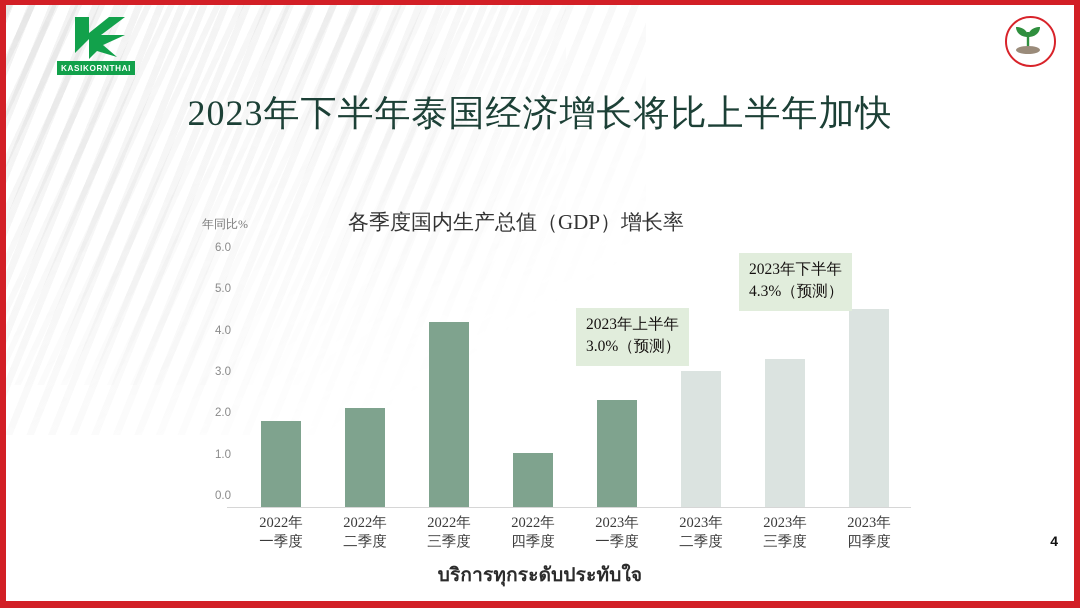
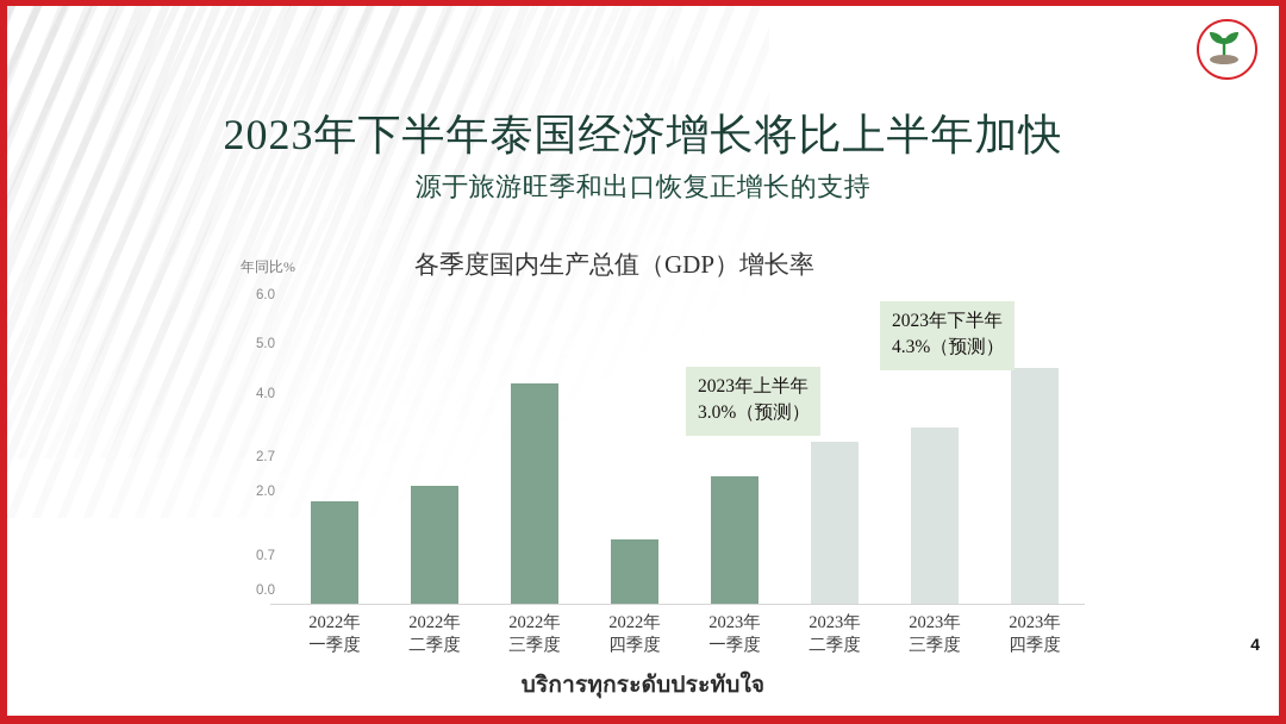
- KASIKORNTHAI
  2023年下半年泰国经济增长将比上半年加快
+ 源于旅游旺季和出口恢复正增长的支持
  各季度国内生产总值（GDP）增长率
  年同比%
  0.0
- 1.0
+ 0.7
  2.0
- 3.0
+ 2.7
  4.0
  5.0
  6.0
  2022年
  一季度
  2022年
  二季度
  2022年
  三季度
  2022年
  四季度
  2023年
  一季度
  2023年
  二季度
  2023年
  三季度
  2023年
  四季度
  2023年上半年
  3.0%（预测）
  2023年下半年
  4.3%（预测）
  บริการทุกระดับประทับใจ
  4
